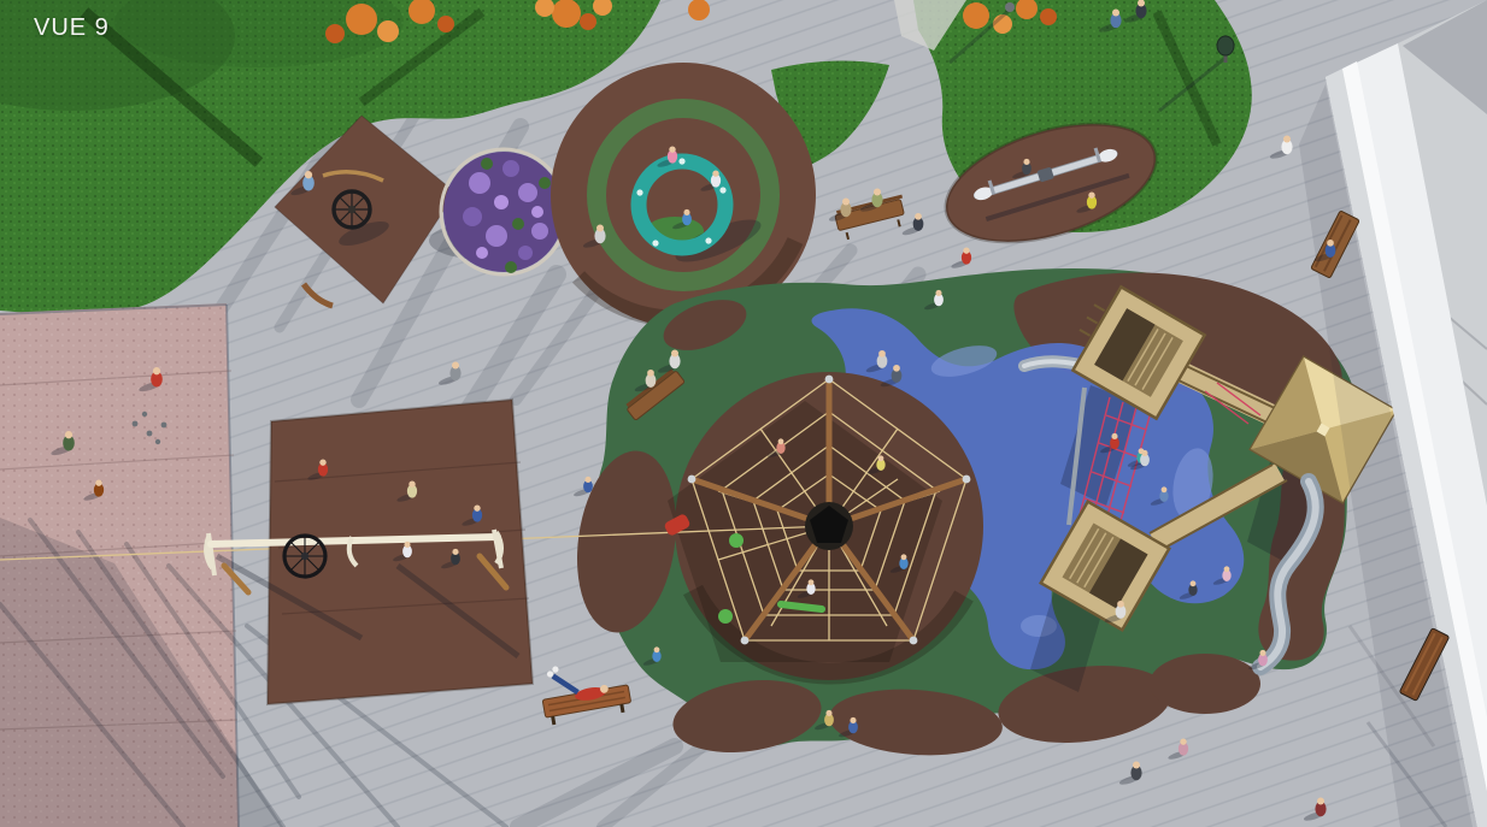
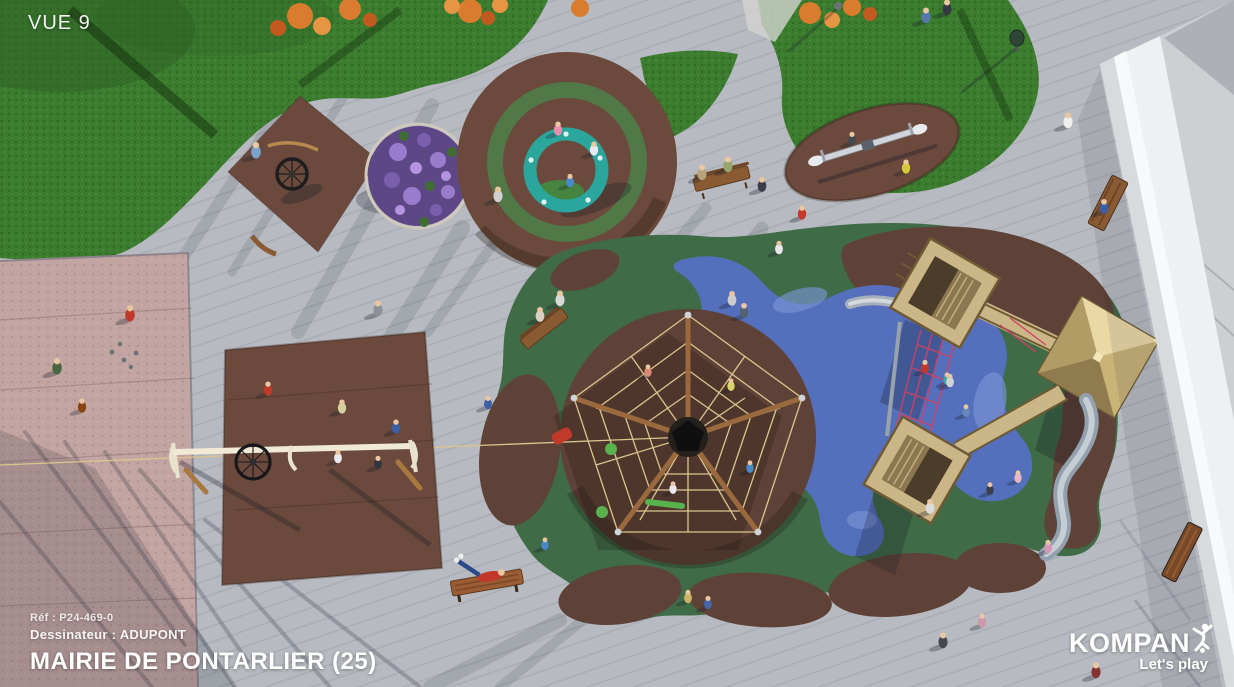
  VUE 9
+ Réf : P24-469-0
+ Dessinateur : ADUPONT
+ MAIRIE DE PONTARLIER (25)
+ KOMPAN
+ Let's play
